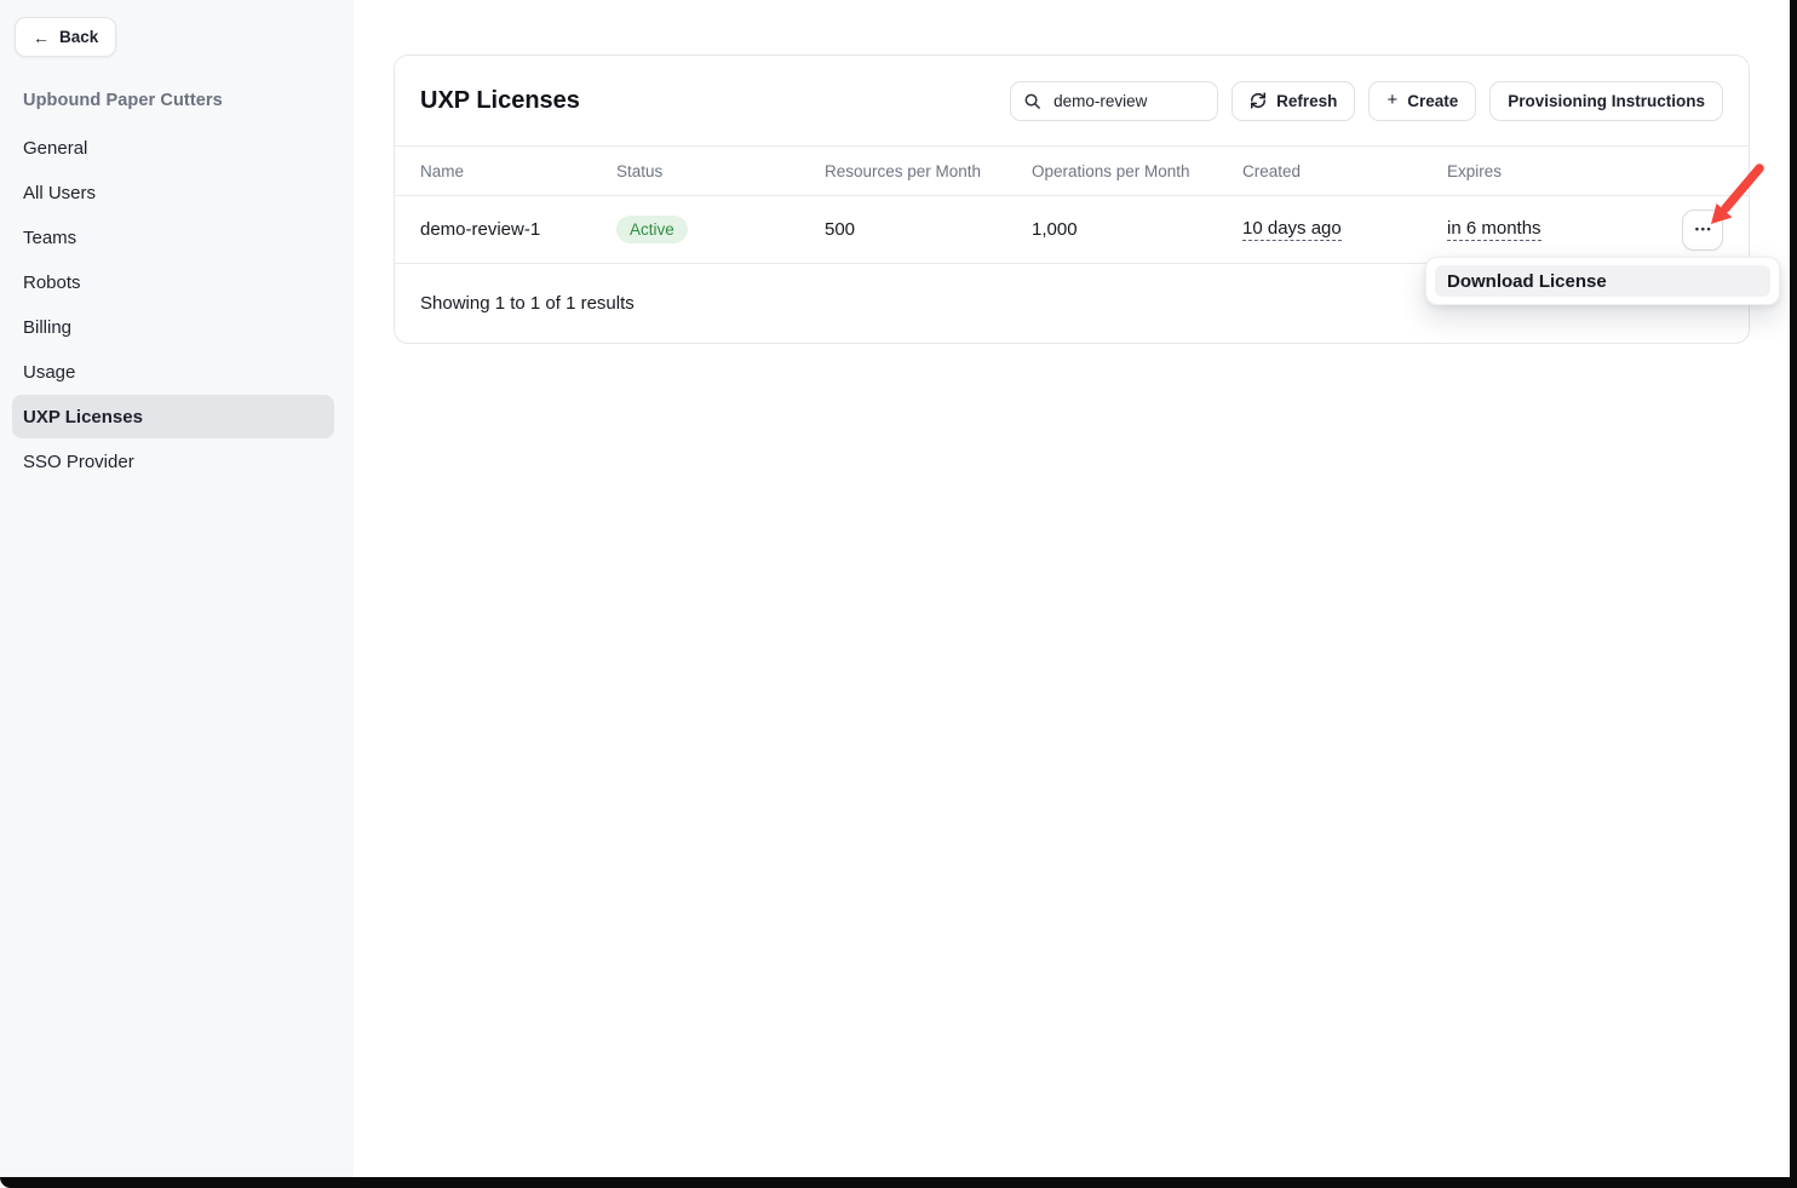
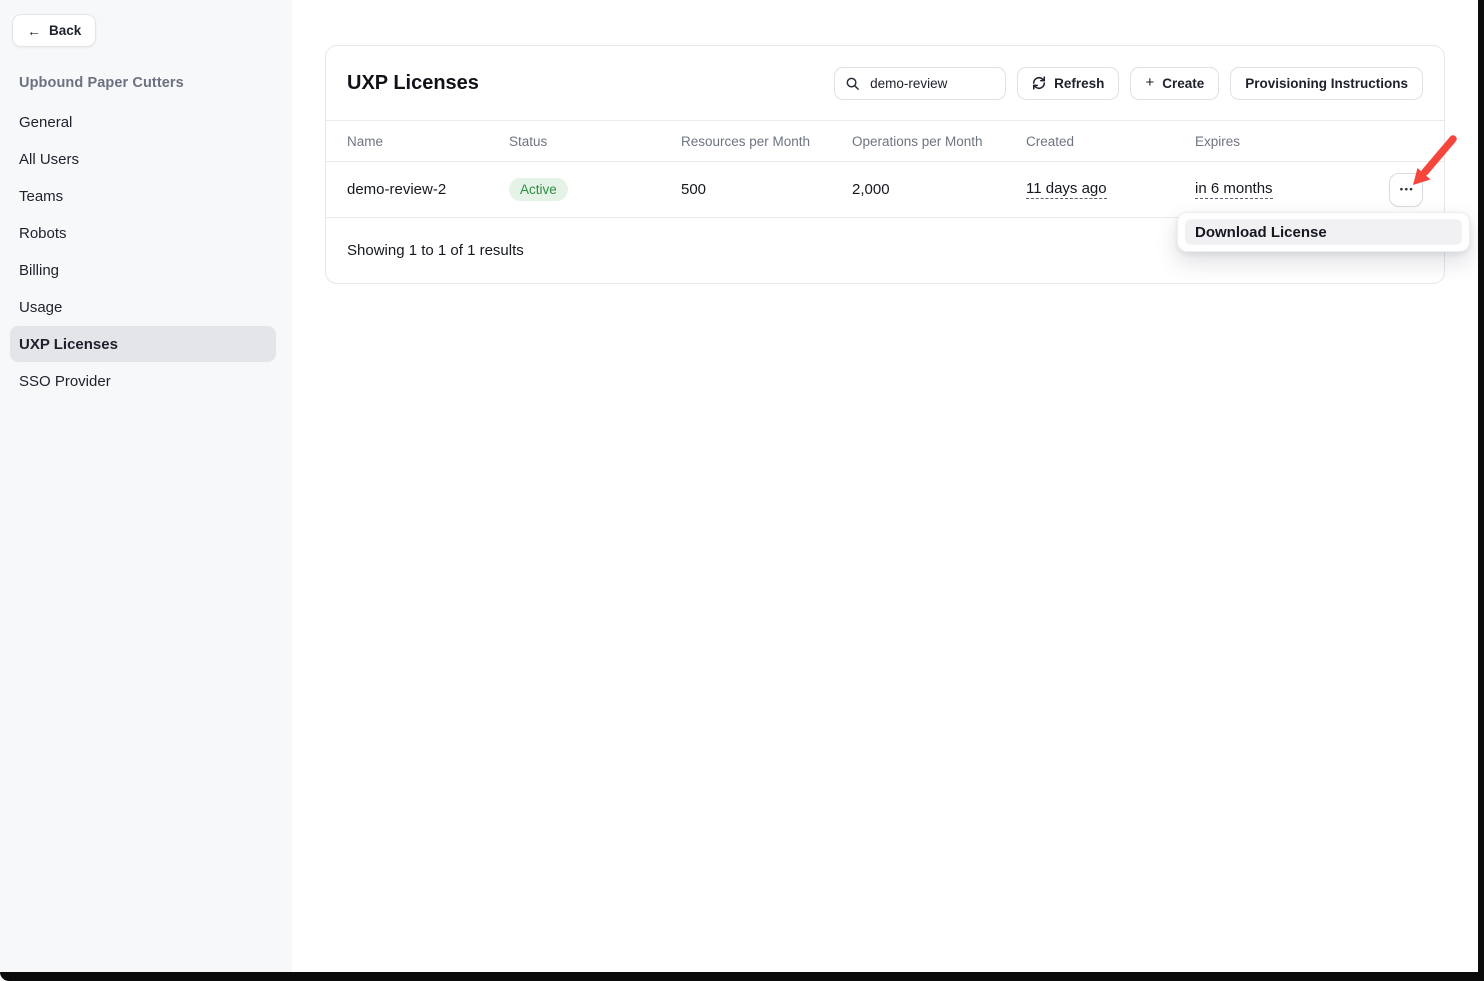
  ←
  Back
  Upbound Paper Cutters
  General
  All Users
  Teams
  Robots
  Billing
  Usage
  UXP Licenses
  SSO Provider
  UXP Licenses
  demo-review
  Refresh
  +
  Create
  Provisioning Instructions
  Name
  Status
  Resources per Month
  Operations per Month
  Created
  Expires
- demo-review-1
+ demo-review-2
  Active
  500
- 1,000
+ 2,000
- 10 days ago
+ 11 days ago
  in 6 months
  •••
  Showing 1 to 1 of 1 results
  Download License
